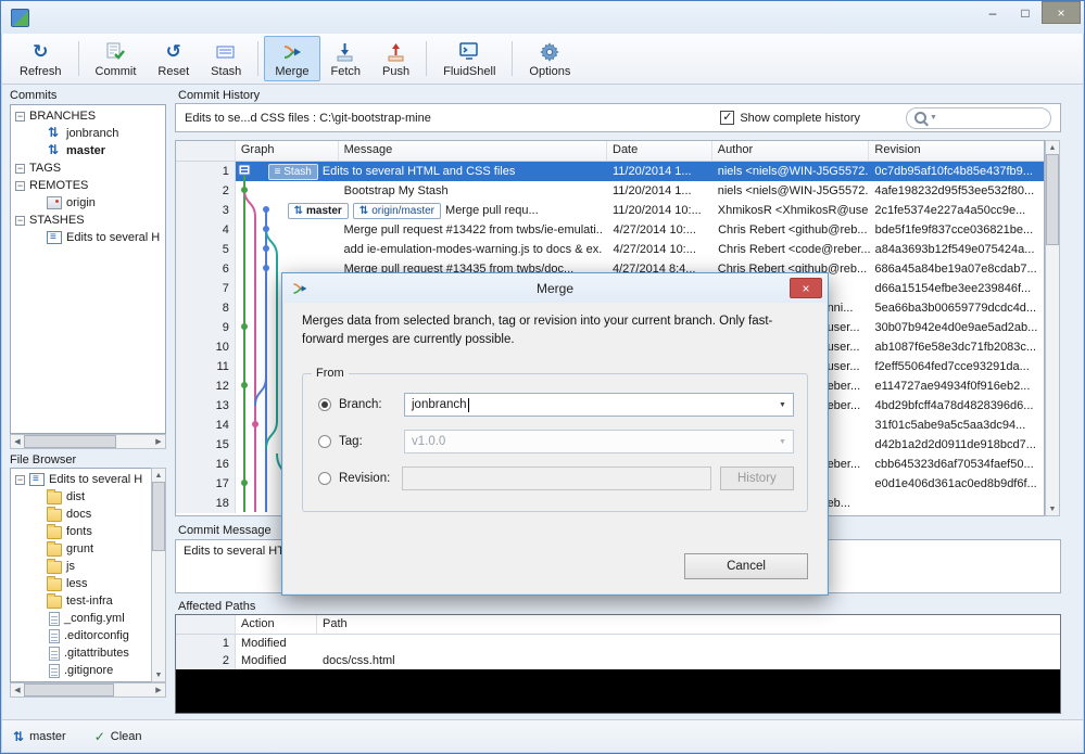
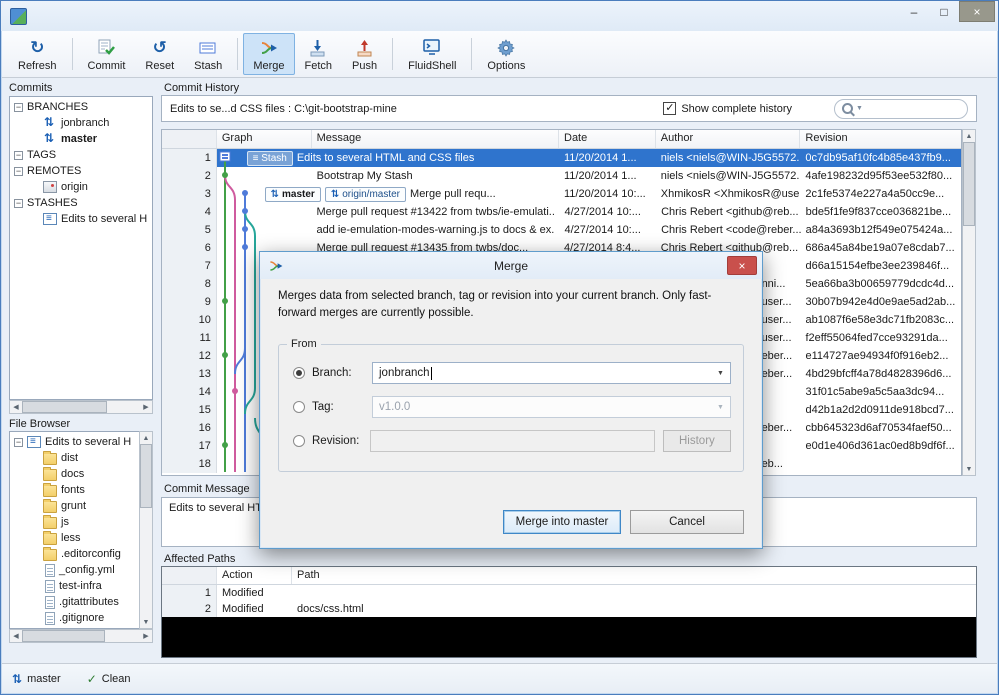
  –
  □
  ×
  ↻
  Refresh
  Commit
  ↺
  Reset
  Stash
  Merge
  Fetch
  Push
  FluidShell
  Options
  Commits
  −
  BRANCHES
  jonbranch
  master
  −
  TAGS
  −
  REMOTES
  origin
  −
  STASHES
  Edits to several H
  File Browser
  −
  Edits to several H
  dist
  docs
  fonts
  grunt
  js
  less
- test-infra
+ .editorconfig
  _config.yml
- .editorconfig
+ test-infra
  .gitattributes
  .gitignore
  Commit History
  Edits to se...d CSS files : C:\git-bootstrap-mine
  Show complete history
  Graph
  Message
  Date
  Author
  Revision
  1
  Stash
  Edits to several HTML and CSS files
  11/20/2014 1...
  niels <niels@WIN-J5G5572.
  0c7db95af10fc4b85e437fb9...
  2
  Bootstrap My Stash
  11/20/2014 1...
  niels <niels@WIN-J5G5572.
  4afe198232d95f53ee532f80...
  3
  master
  origin/master
  Merge pull requ...
  11/20/2014 10:...
  XhmikosR <XhmikosR@use
  2c1fe5374e227a4a50cc9e...
  4
  Merge pull request #13422 from twbs/ie-emulati..
  4/27/2014 10:...
  Chris Rebert <github@reb...
  bde5f1fe9f837cce036821be...
  5
  add ie-emulation-modes-warning.js to docs & ex.
  4/27/2014 10:...
  Chris Rebert <code@reber...
  a84a3693b12f549e075424a...
  6
  Merge pull request #13435 from twbs/doc...
  4/27/2014 8:4...
  Chris Rebert <github@reb...
  686a45a84be19a07e8cdab7...
  7
  d66a15154efbe3ee239846f...
  8
  nni...
  5ea66ba3b00659779dcdc4d...
  9
  user...
  30b07b942e4d0e9ae5ad2ab...
  10
  user...
  ab1087f6e58e3dc71fb2083c...
  11
  user...
  f2eff55064fed7cce93291da...
  12
  eber...
  e114727ae94934f0f916eb2...
  13
  eber...
  4bd29bfcff4a78d4828396d6...
  14
  31f01c5abe9a5c5aa3dc94...
  15
  d42b1a2d2d0911de918bcd7...
  16
  eber...
  cbb645323d6af70534faef50...
  17
  e0d1e406d361ac0ed8b9df6f...
  18
  eb...
  Commit Message
  Affected Paths
  Action
  Path
  1
  Modified
  2
  Modified
  docs/css.html
  ⇅
  master
  ✓
  Clean
  Merge
  ×
  Merges data from selected branch, tag or revision into your current branch. Only fast-forward merges are currently possible.
  From
  Branch:
  jonbranch
  Tag:
  v1.0.0
  Revision:
  History
+ Merge into master
  Cancel
